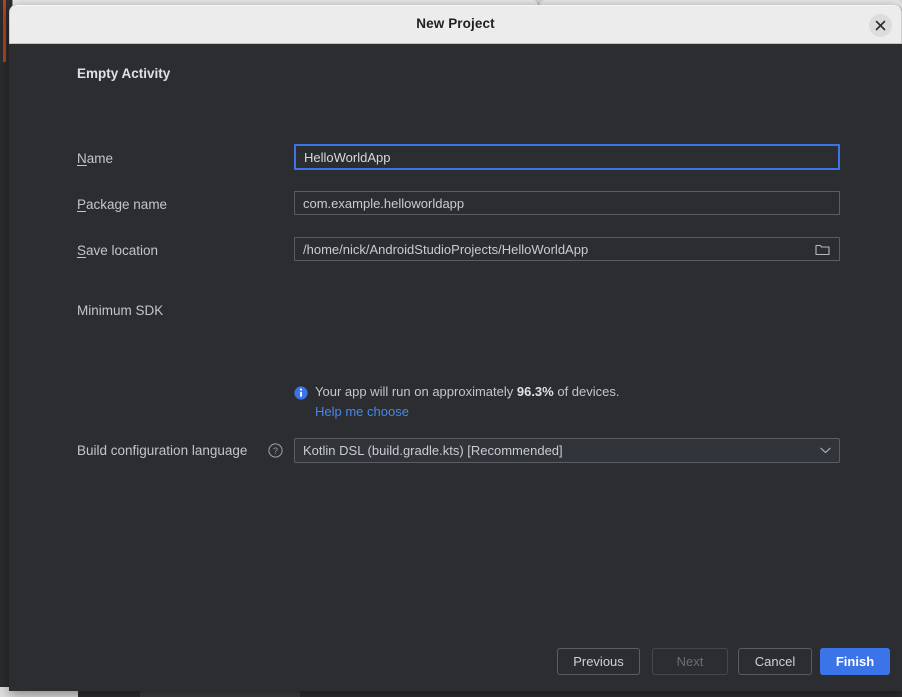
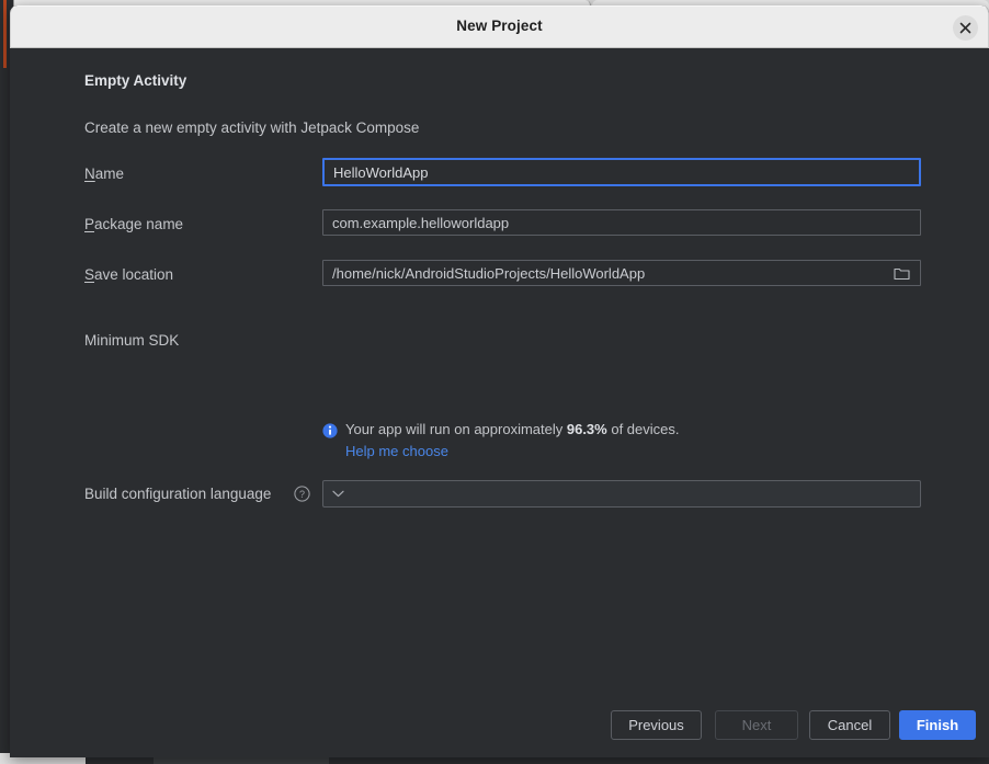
  New Project
  Empty Activity
+ Create a new empty activity with Jetpack Compose
  Name
  HelloWorldApp
  Package name
  com.example.helloworldapp
  Save location
  /home/nick/AndroidStudioProjects/HelloWorldApp
  Minimum SDK
  Your app will run on approximately 96.3% of devices.
  Help me choose
  Build configuration language
  ?
- Kotlin DSL (build.gradle.kts) [Recommended]
  Previous
  Next
  Cancel
  Finish
